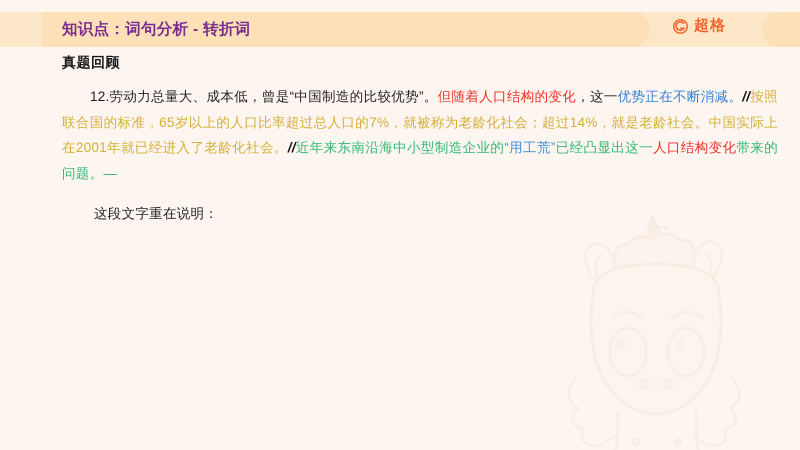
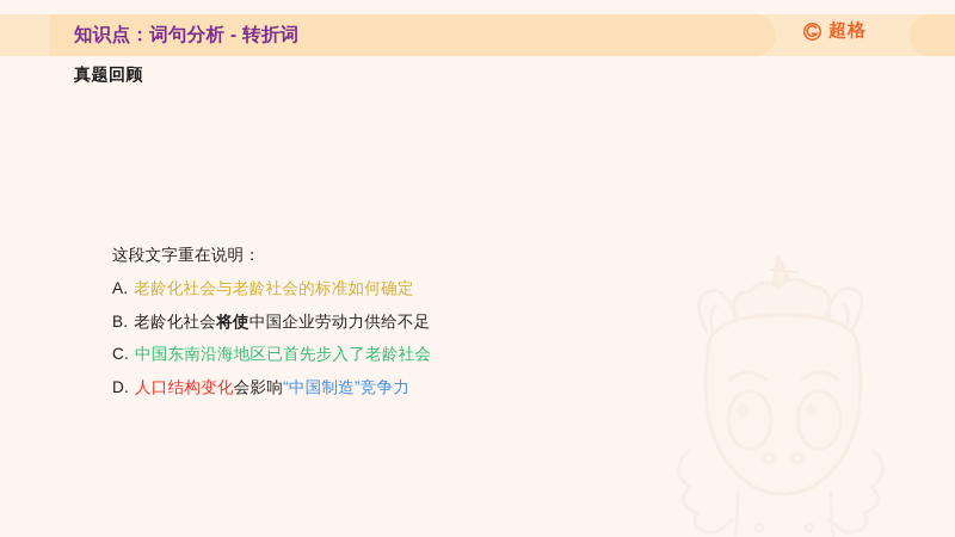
  知识点：词句分析 - 转折词
  超格
  真题回顾
- 12.劳动力总量大、成本低，曾是“中国制造的比较优势”。但随着人口结构的变化，这一优势正在不断消减。//按照联合国的标准，65岁以上的人口比率超过总人口的7%，就被称为老龄化社会；超过14%，就是老龄社会。中国实际上在2001年就已经进入了老龄化社会。//近年来东南沿海中小型制造企业的“用工荒”已经凸显出这一人口结构变化带来的问题。—
  这段文字重在说明：
+ A.
+ 老龄化社会与老龄社会的标准如何确定
+ B.
+ 老龄化社会将使中国企业劳动力供给不足
+ C.
+ 中国东南沿海地区已首先步入了老龄社会
+ D.
+ 人口结构变化会影响“中国制造”竞争力
